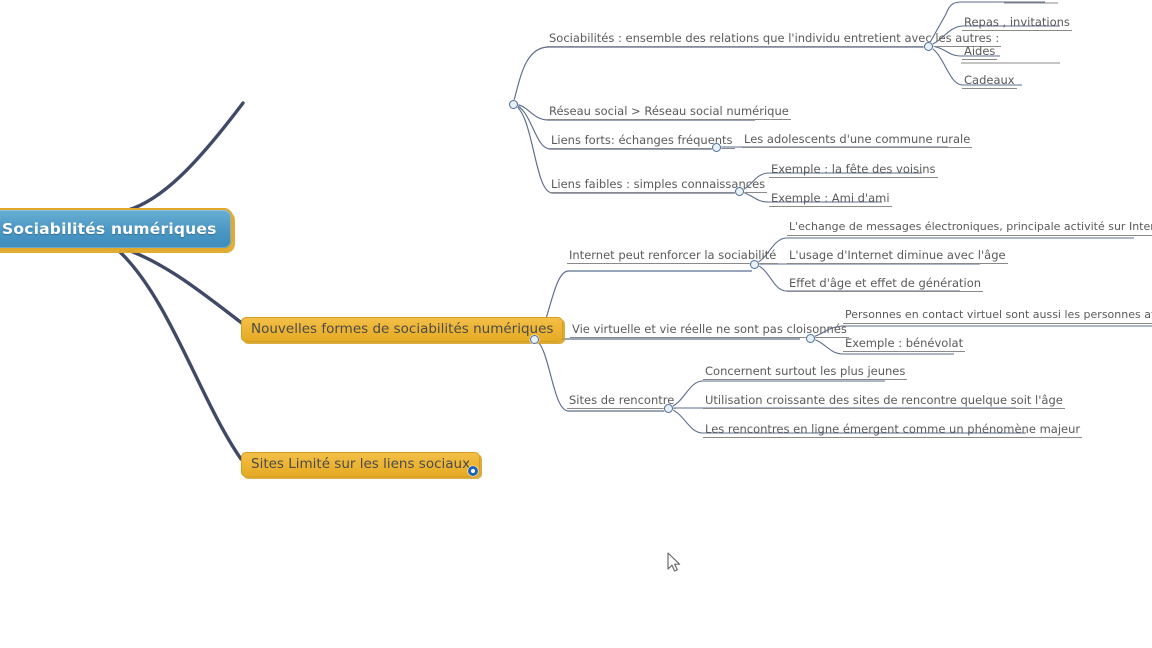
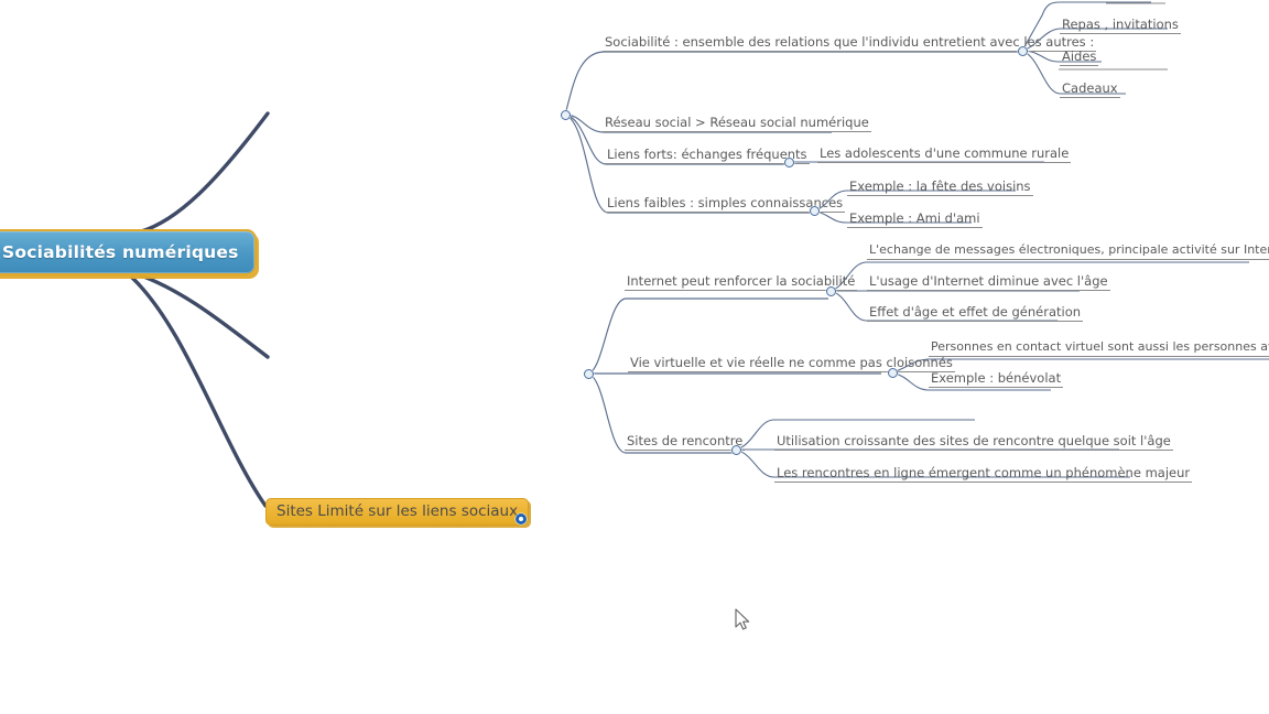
  Sociabilités numériques
- Nouvelles formes de sociabilités numériques
  Sites Limité sur les liens sociaux
- Sociabilités : ensemble des relations que l'individu entretient avec les autres :
+ Sociabilité : ensemble des relations que l'individu entretient avec les autres :
  Repas , invitations
  Aides
  Cadeaux
  Réseau social > Réseau social numérique
  Liens forts: échanges fréquents
  Les adolescents d'une commune rurale
  Liens faibles : simples connaissances
  Exemple : la fête des voisins
  Exemple : Ami d'ami
  Internet peut renforcer la sociabilité
  L'echange de messages électroniques, principale activité sur Inte
  L'usage d'Internet diminue avec l'âge
  Effet d'âge et effet de génération
- Vie virtuelle et vie réelle ne sont pas cloisonnés
+ Vie virtuelle et vie réelle ne comme pas cloisonnés
  Personnes en contact virtuel sont aussi les personnes a
  Exemple : bénévolat
  Sites de rencontre
- Concernent surtout les plus jeunes
  Utilisation croissante des sites de rencontre quelque soit l'âge
  Les rencontres en ligne émergent comme un phénomène majeur
